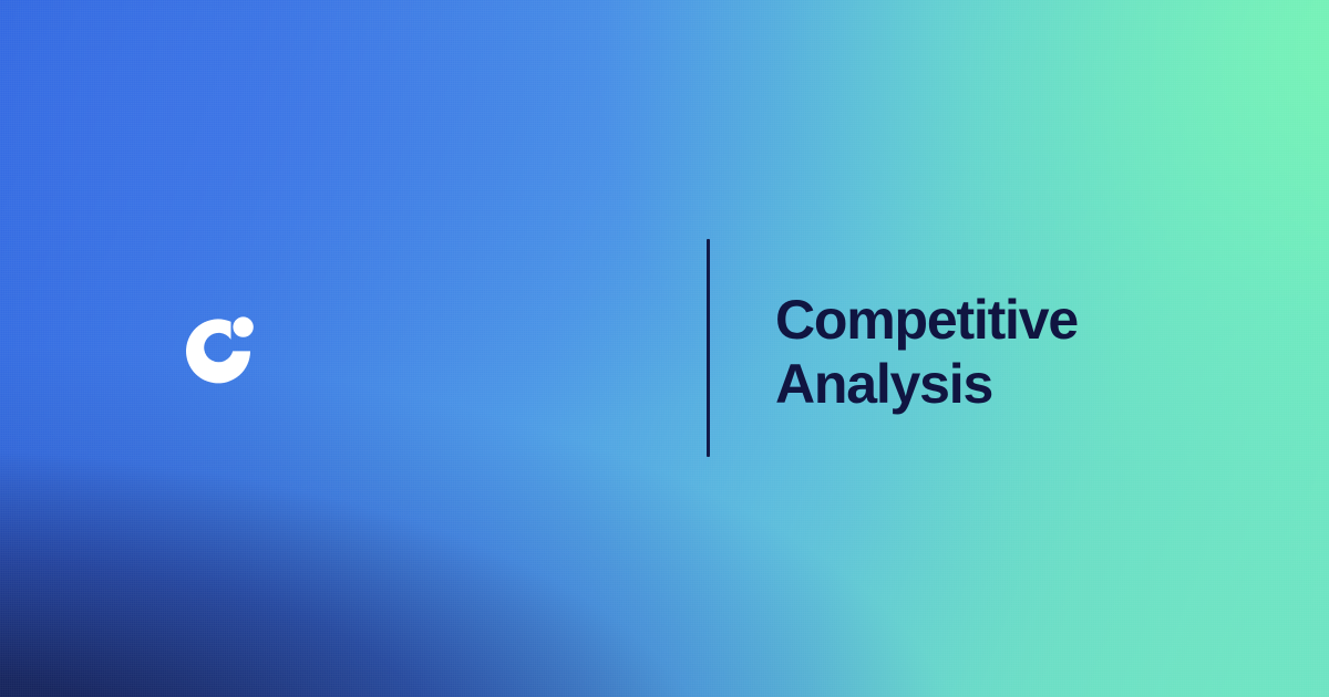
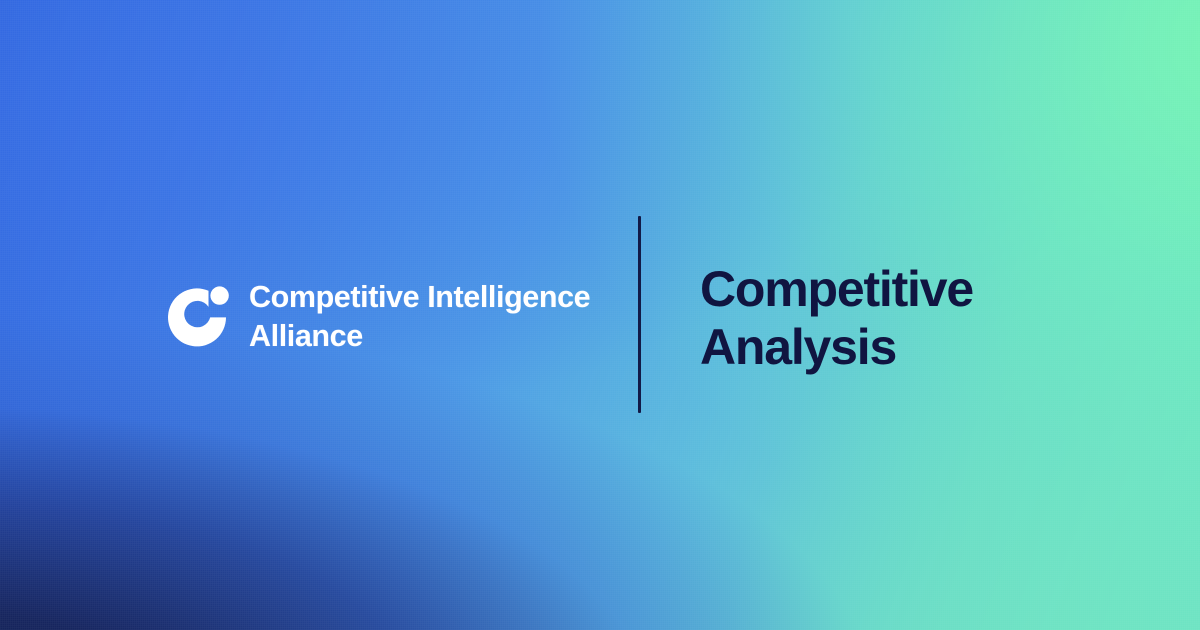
+ Competitive Intelligence
+ Alliance
  Competitive
  Analysis
